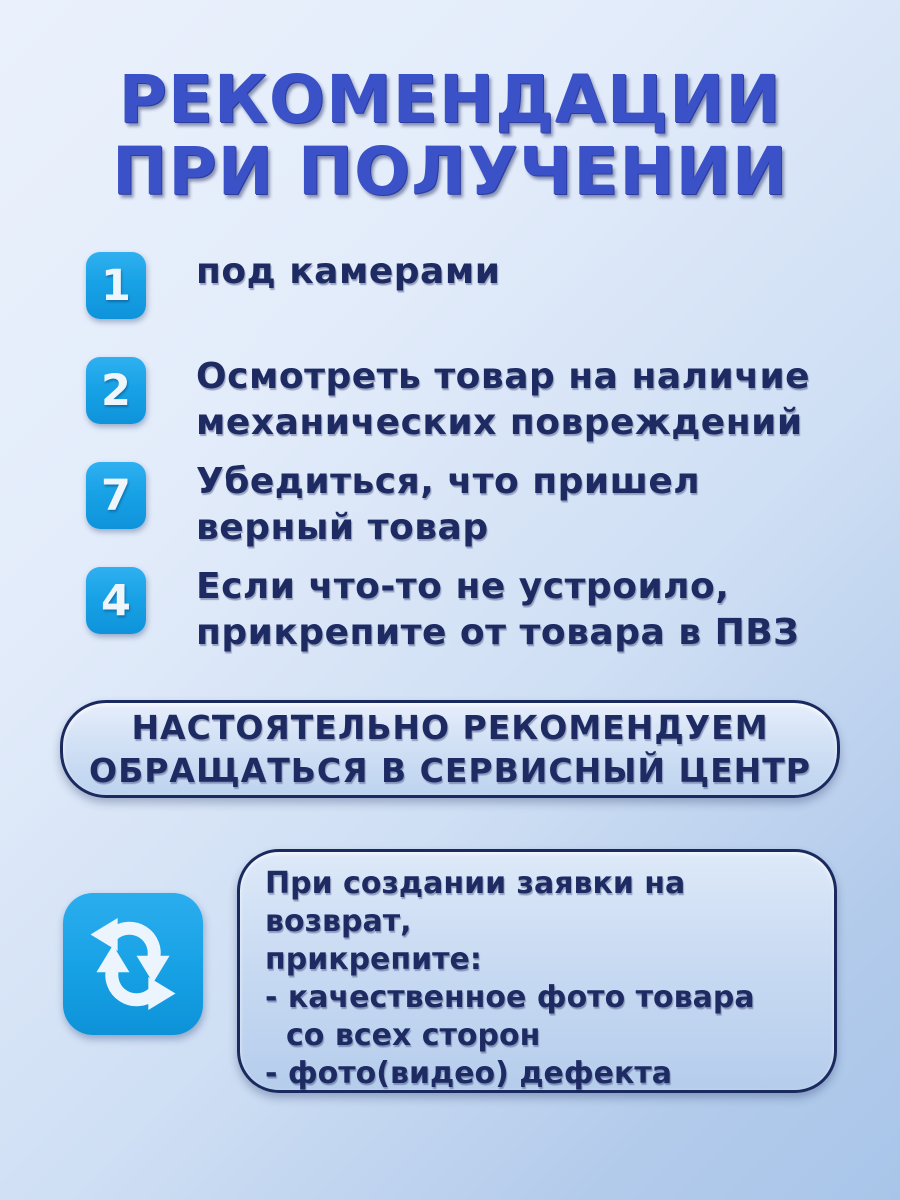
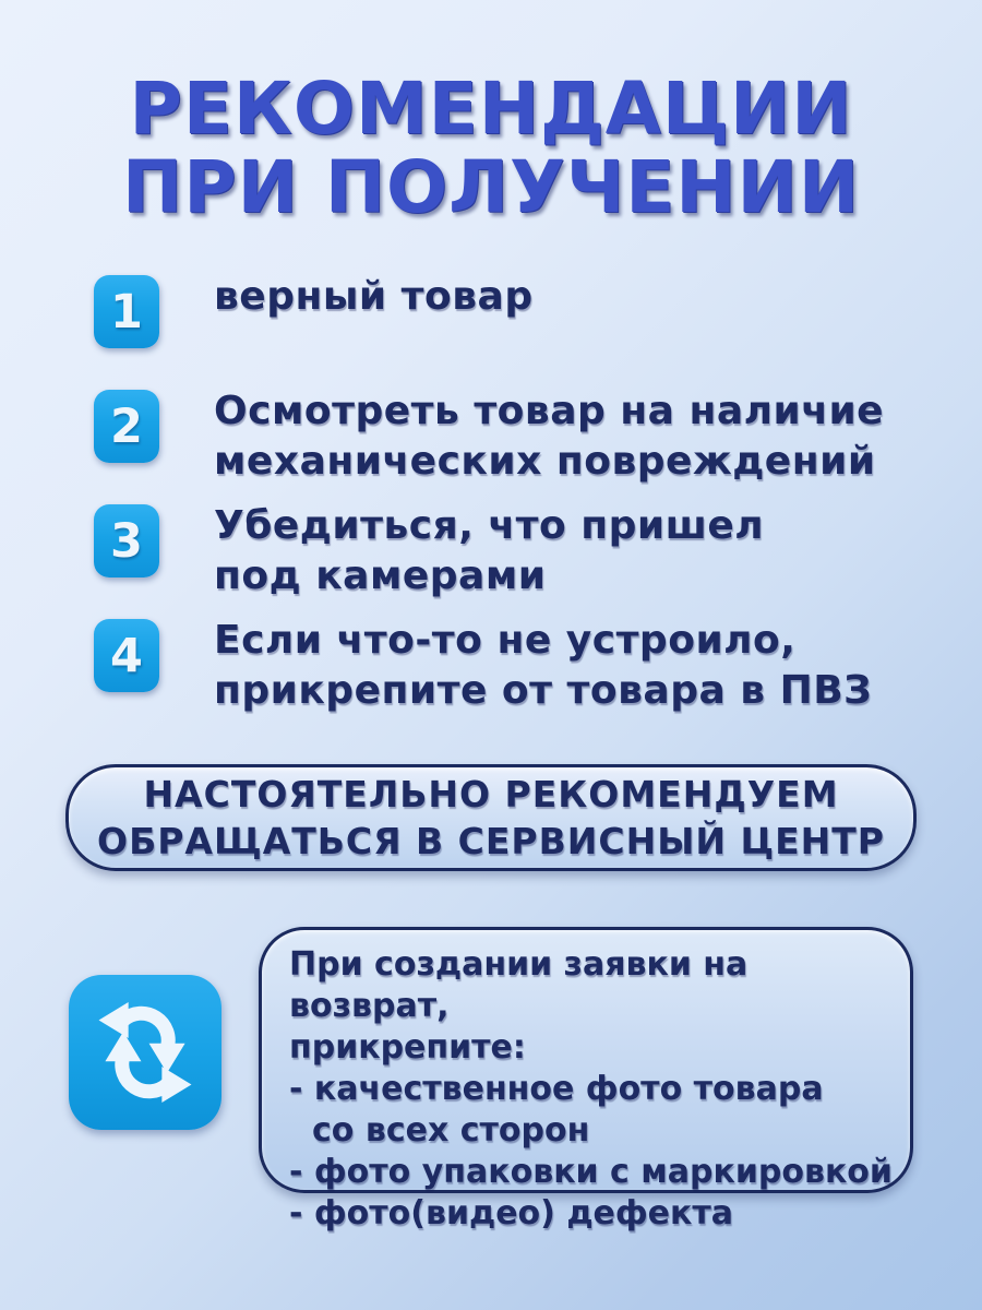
  РЕКОМЕНДАЦИИ
  ПРИ ПОЛУЧЕНИИ
  1
- под камерами
+ верный товар
  2
  Осмотреть товар на наличие
  механических повреждений
- 7
+ 3
  Убедиться, что пришел
- верный товар
+ под камерами
  4
  Если что-то не устроило,
  прикрепите от товара в ПВЗ
  НАСТОЯТЕЛЬНО РЕКОМЕНДУЕМ
  ОБРАЩАТЬСЯ В СЕРВИСНЫЙ ЦЕНТР
  При создании заявки на возврат,
  прикрепите:
  - качественное фото товара
  со всех сторон
+ - фото упаковки с маркировкой
  - фото(видео) дефекта
